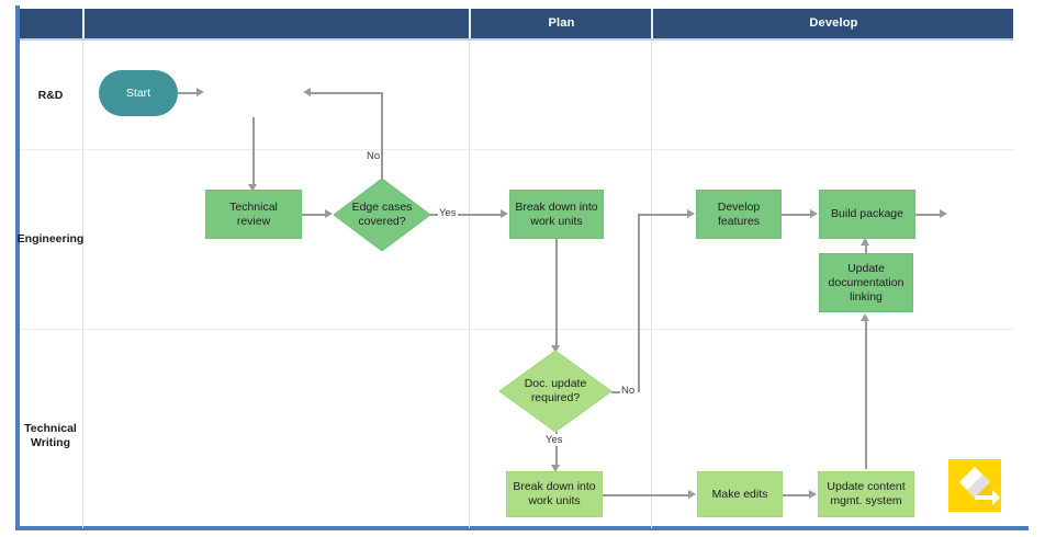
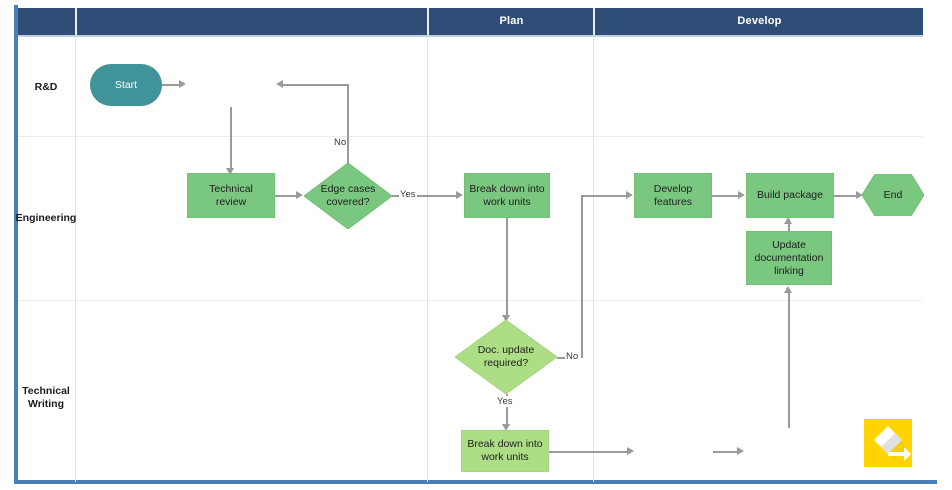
  Plan
  Develop
  R&D
  Engineering
  Technical
  Writing
  Start
  Technical
  review
  Edge cases
  covered?
  No
  Yes
  Break down into
  work units
  Develop
  features
  Build package
+ End
  Update
  documentation
  linking
  Doc. update
  required?
  No
  Yes
  Break down into
  work units
- Make edits
- Update content
- mgmt. system
